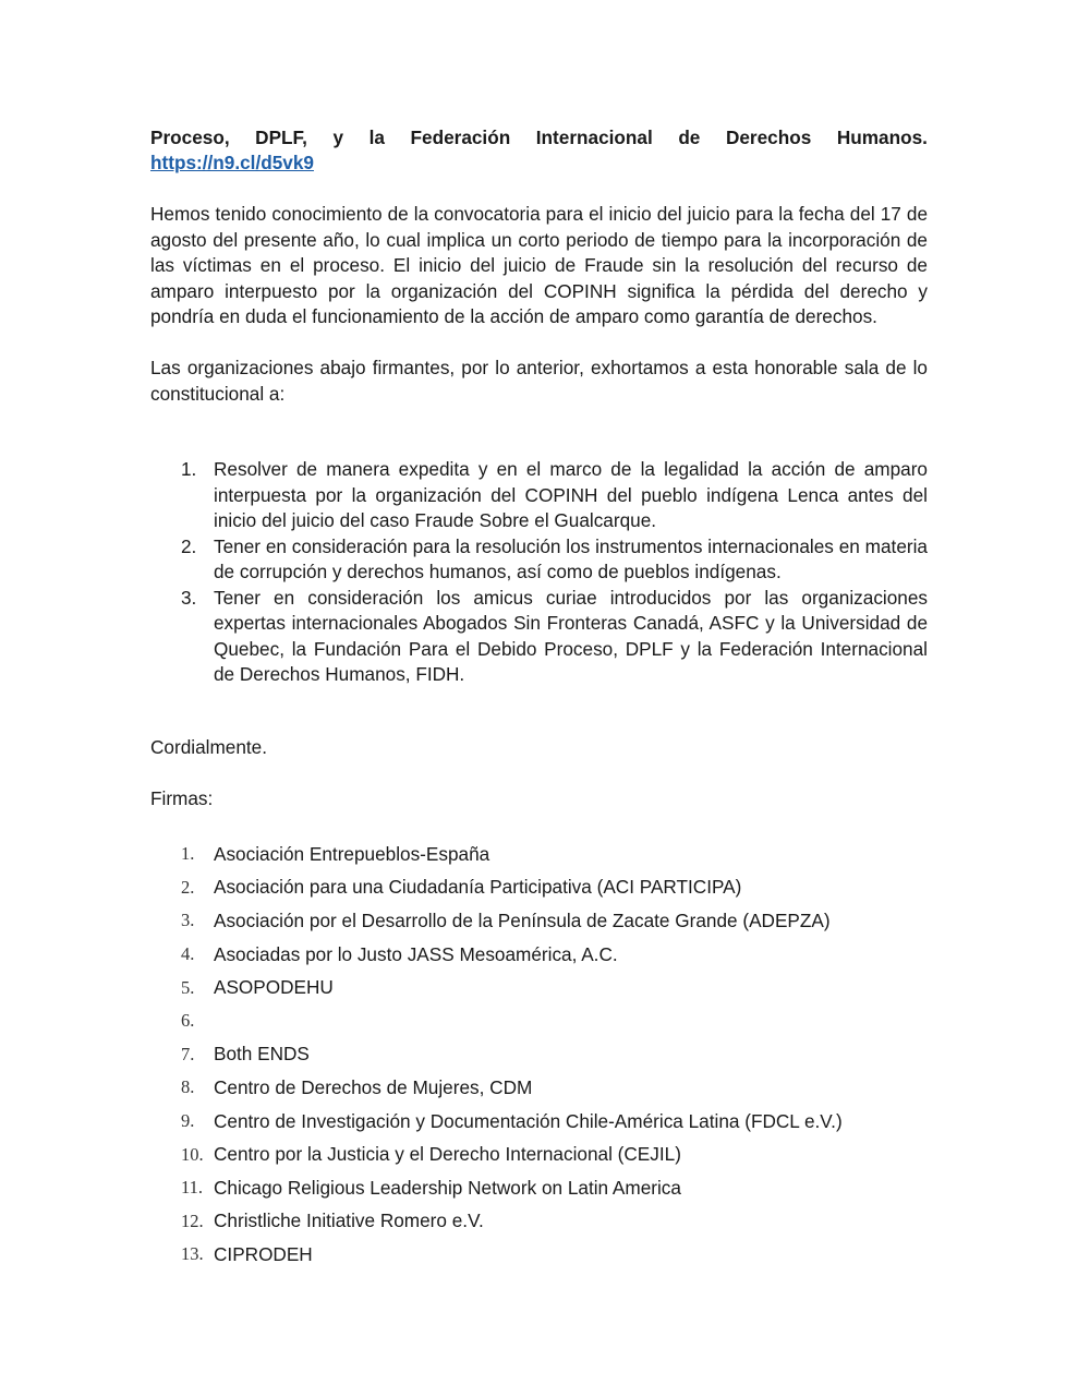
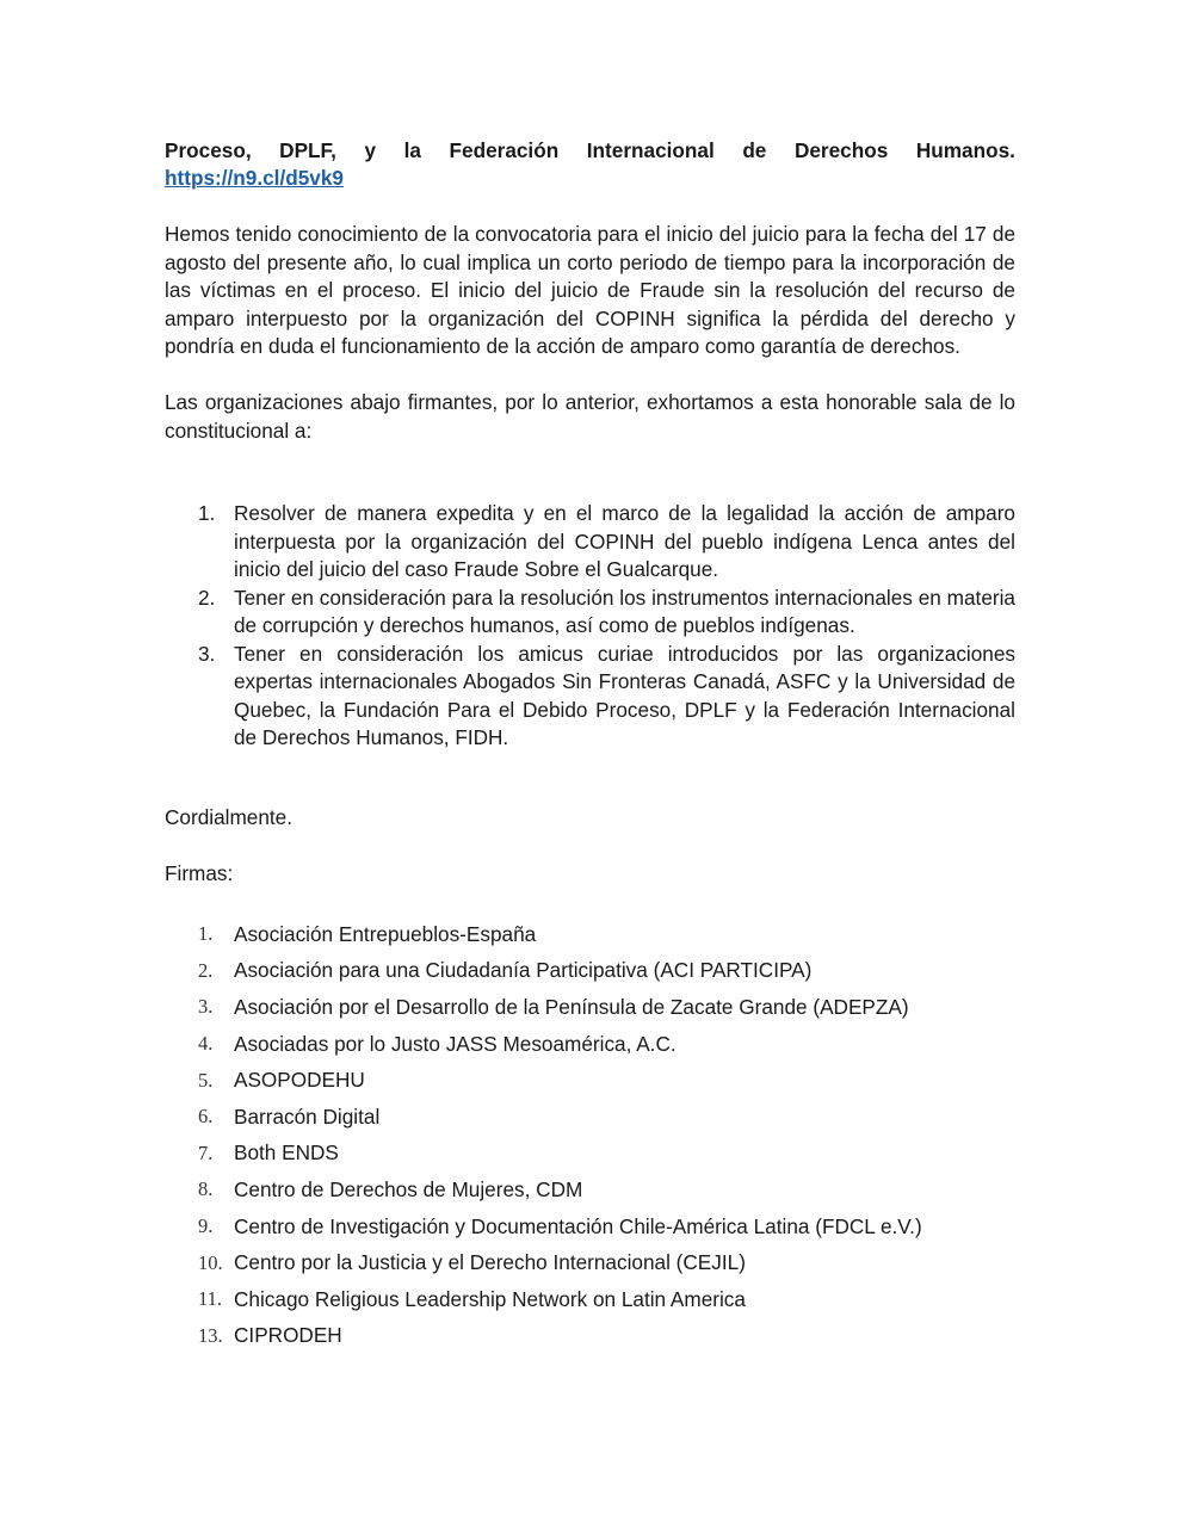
  Proceso,
  DPLF,
  y
  la
  Federación
  Internacional
  de
  Derechos
  Humanos.
  https://n9.cl/d5vk9
  Hemos tenido conocimiento de la convocatoria para el inicio del juicio para la fecha del 17 de agosto del presente año, lo cual implica un corto periodo de tiempo para la incorporación de las víctimas en el proceso. El inicio del juicio de Fraude sin la resolución del recurso de amparo interpuesto por la organización del COPINH significa la pérdida del derecho y pondría en duda el funcionamiento de la acción de amparo como garantía de derechos.
  Las organizaciones abajo firmantes, por lo anterior, exhortamos a esta honorable sala de lo constitucional a:
  1.
  Resolver de manera expedita y en el marco de la legalidad la acción de amparo interpuesta por la organización del COPINH del pueblo indígena Lenca antes del inicio del juicio del caso Fraude Sobre el Gualcarque.
  2.
  Tener en consideración para la resolución los instrumentos internacionales en materia de corrupción y derechos humanos, así como de pueblos indígenas.
  3.
  Tener en consideración los amicus curiae introducidos por las organizaciones expertas internacionales Abogados Sin Fronteras Canadá, ASFC y la Universidad de Quebec, la Fundación Para el Debido Proceso, DPLF y la Federación Internacional de Derechos Humanos, FIDH.
  Cordialmente.
  Firmas:
  1.
  Asociación Entrepueblos-España
  2.
  Asociación para una Ciudadanía Participativa (ACI PARTICIPA)
  3.
  Asociación por el Desarrollo de la Península de Zacate Grande (ADEPZA)
  4.
  Asociadas por lo Justo JASS Mesoamérica, A.C.
  5.
  ASOPODEHU
  6.
+ Barracón Digital
  7.
  Both ENDS
  8.
  Centro de Derechos de Mujeres, CDM
  9.
  Centro de Investigación y Documentación Chile-América Latina (FDCL e.V.)
  10.
  Centro por la Justicia y el Derecho Internacional (CEJIL)
  11.
  Chicago Religious Leadership Network on Latin America
- 12.
- Christliche Initiative Romero e.V.
  13.
  CIPRODEH
